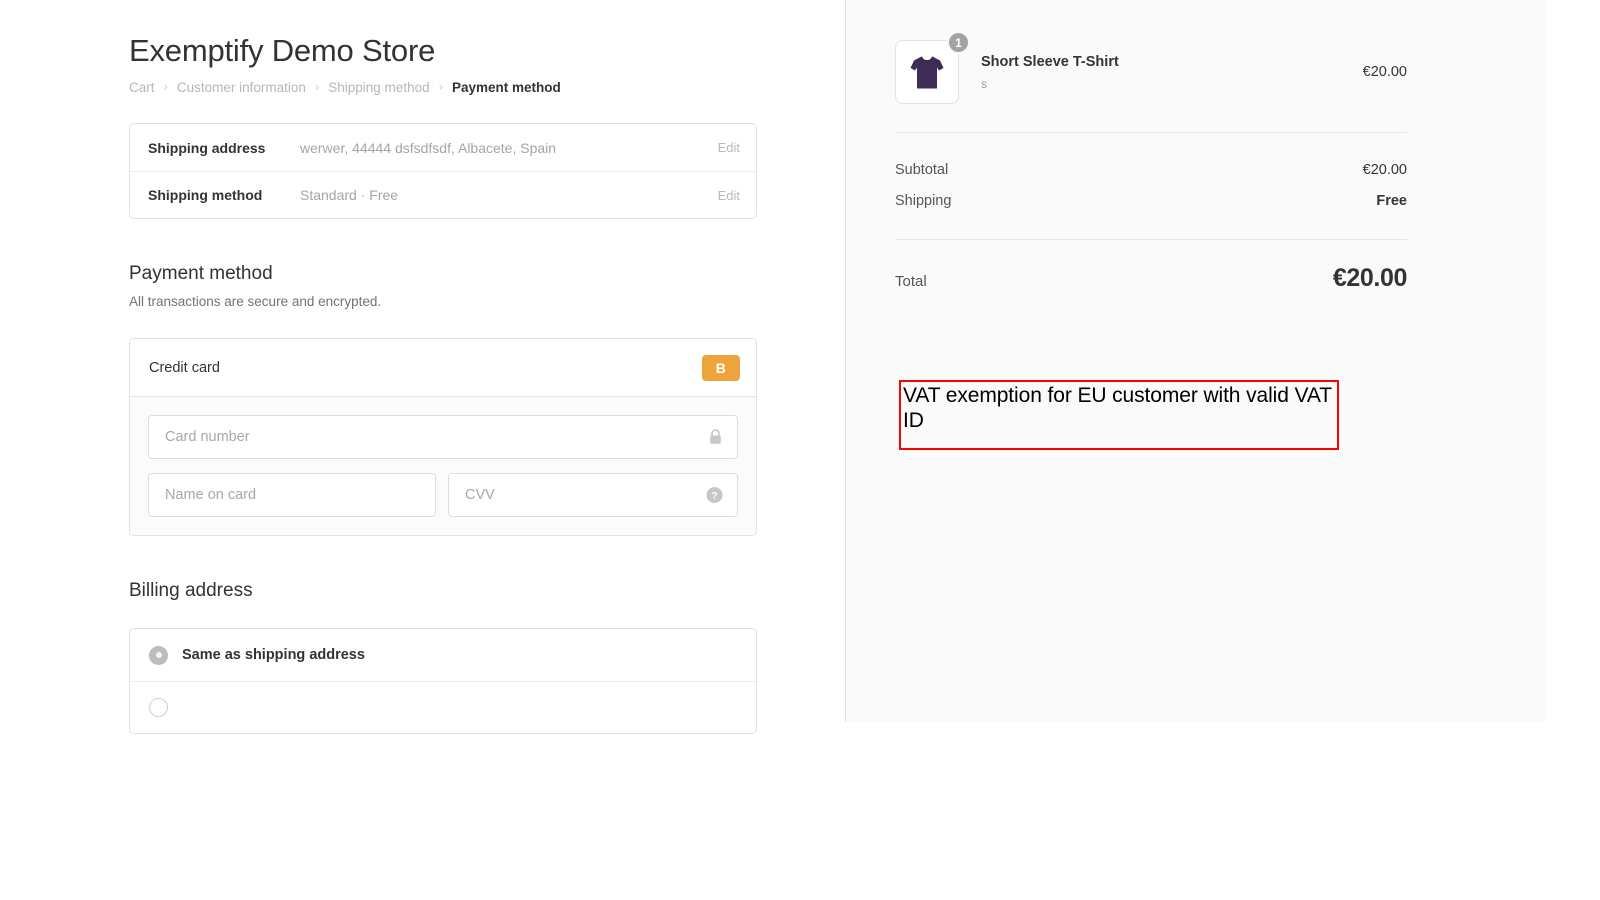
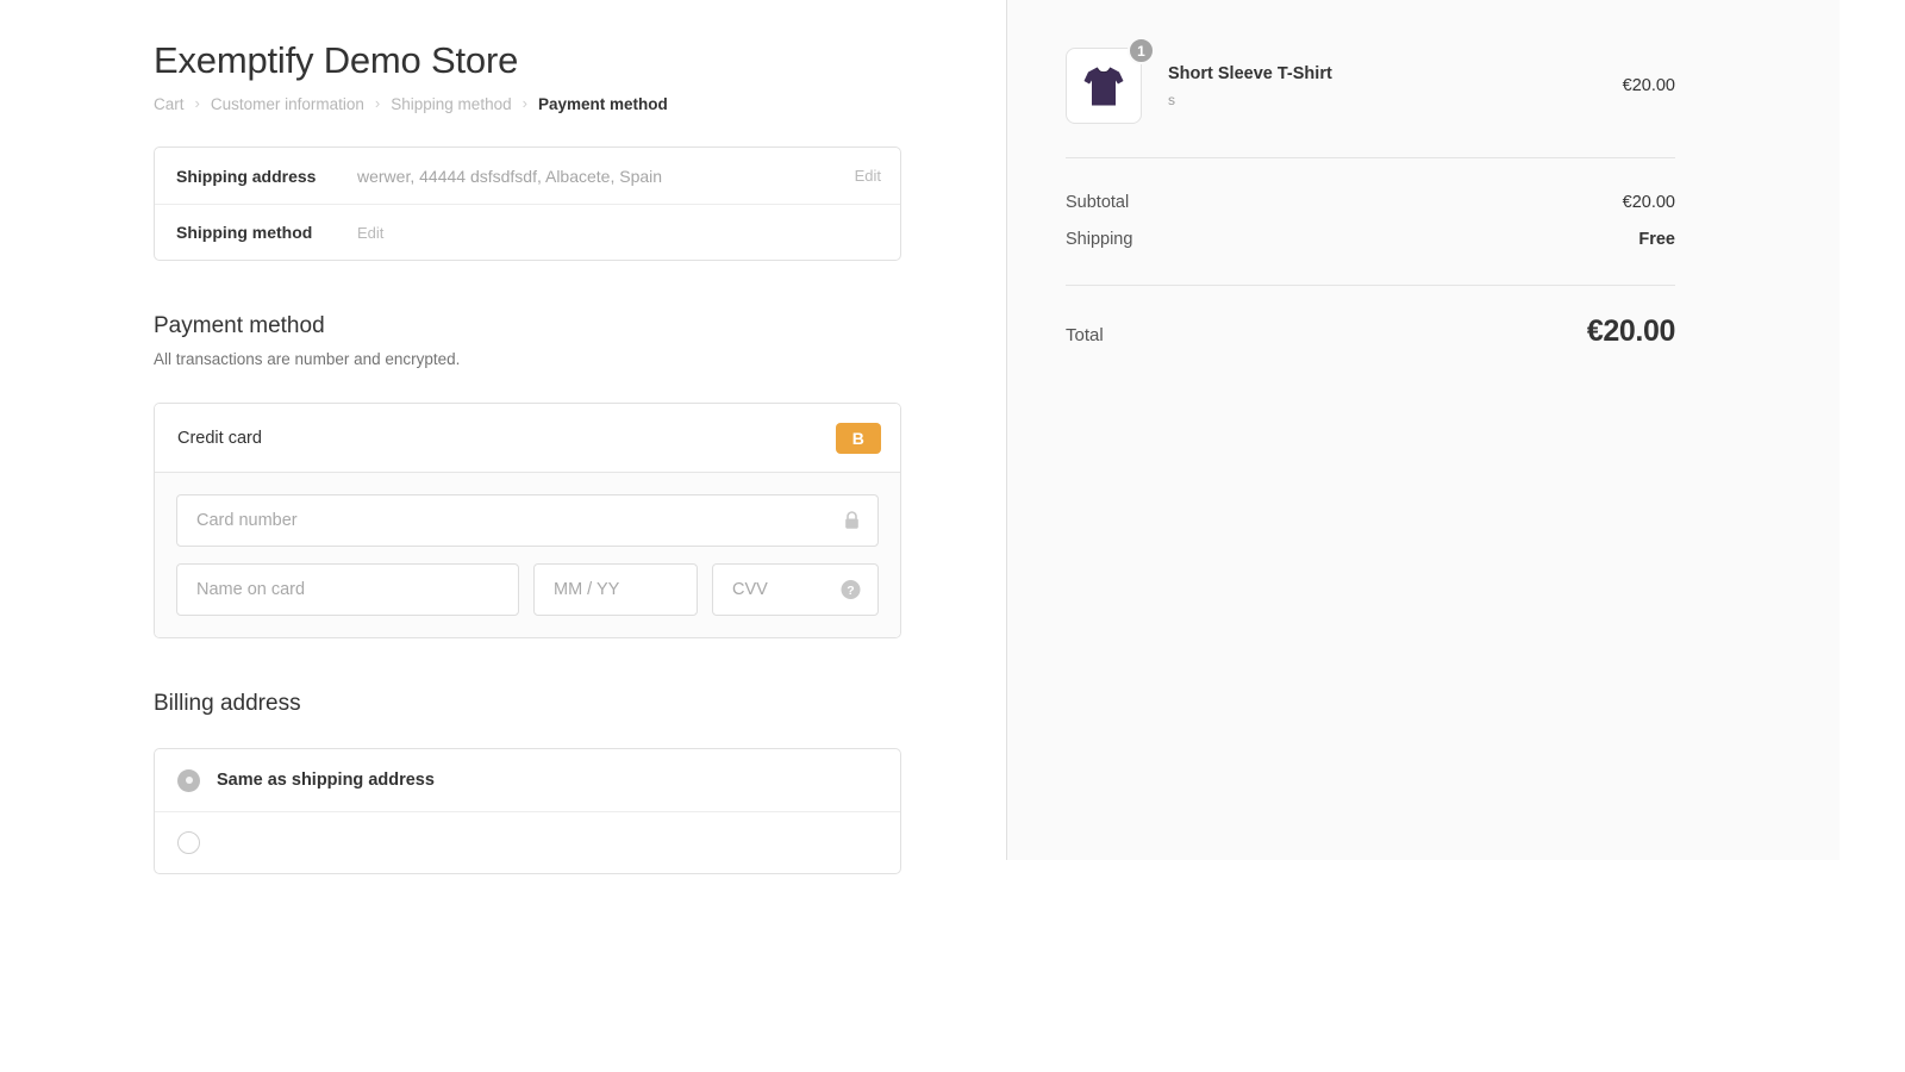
  Exemptify Demo Store
  Cart
  ›
  Customer information
  ›
  Shipping method
  ›
  Payment method
  Shipping address
  werwer, 44444 dsfsdfsdf, Albacete, Spain
  Edit
  Shipping method
- Standard · Free
  Edit
  Payment method
- All transactions are secure and encrypted.
+ All transactions are number and encrypted.
  Credit card
  B
  Card number
  Name on card
+ MM / YY
  CVV
  ?
  Billing address
  Same as shipping address
  1
  Short Sleeve T-Shirt
  s
  €20.00
  Subtotal
  €20.00
  Shipping
  Free
  Total
  €20.00
- VAT exemption for EU customer with valid VAT ID
